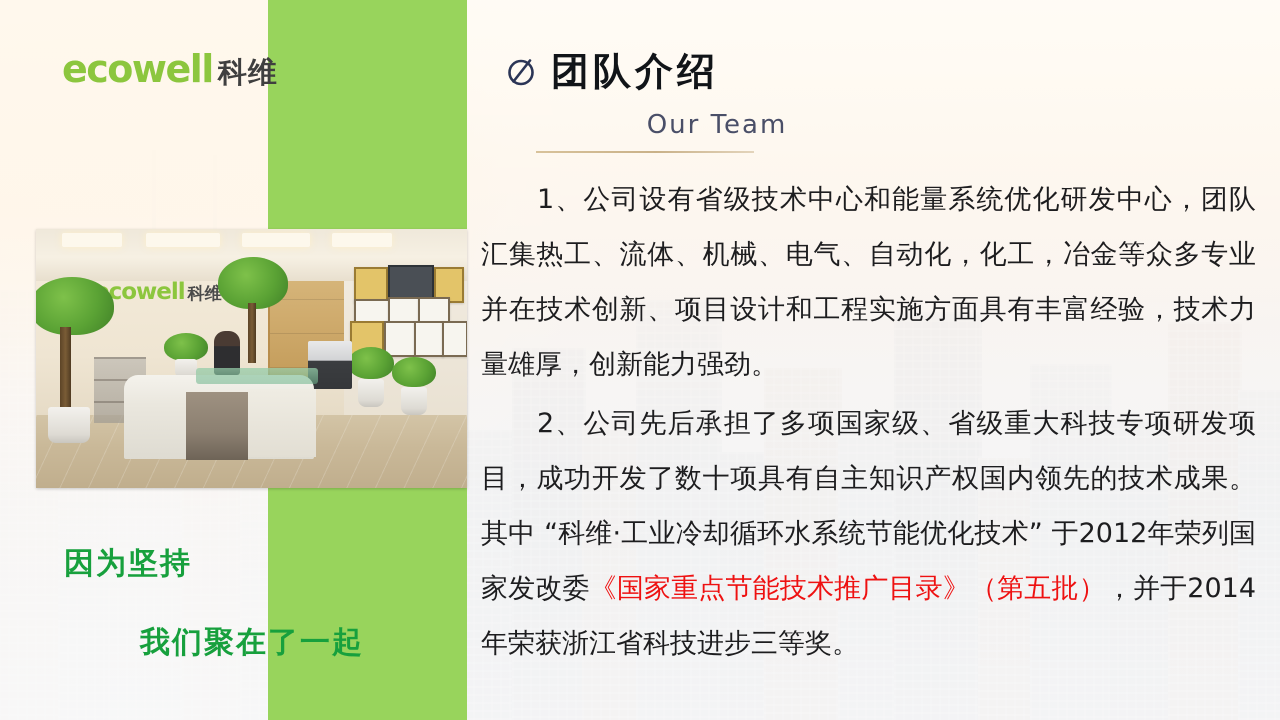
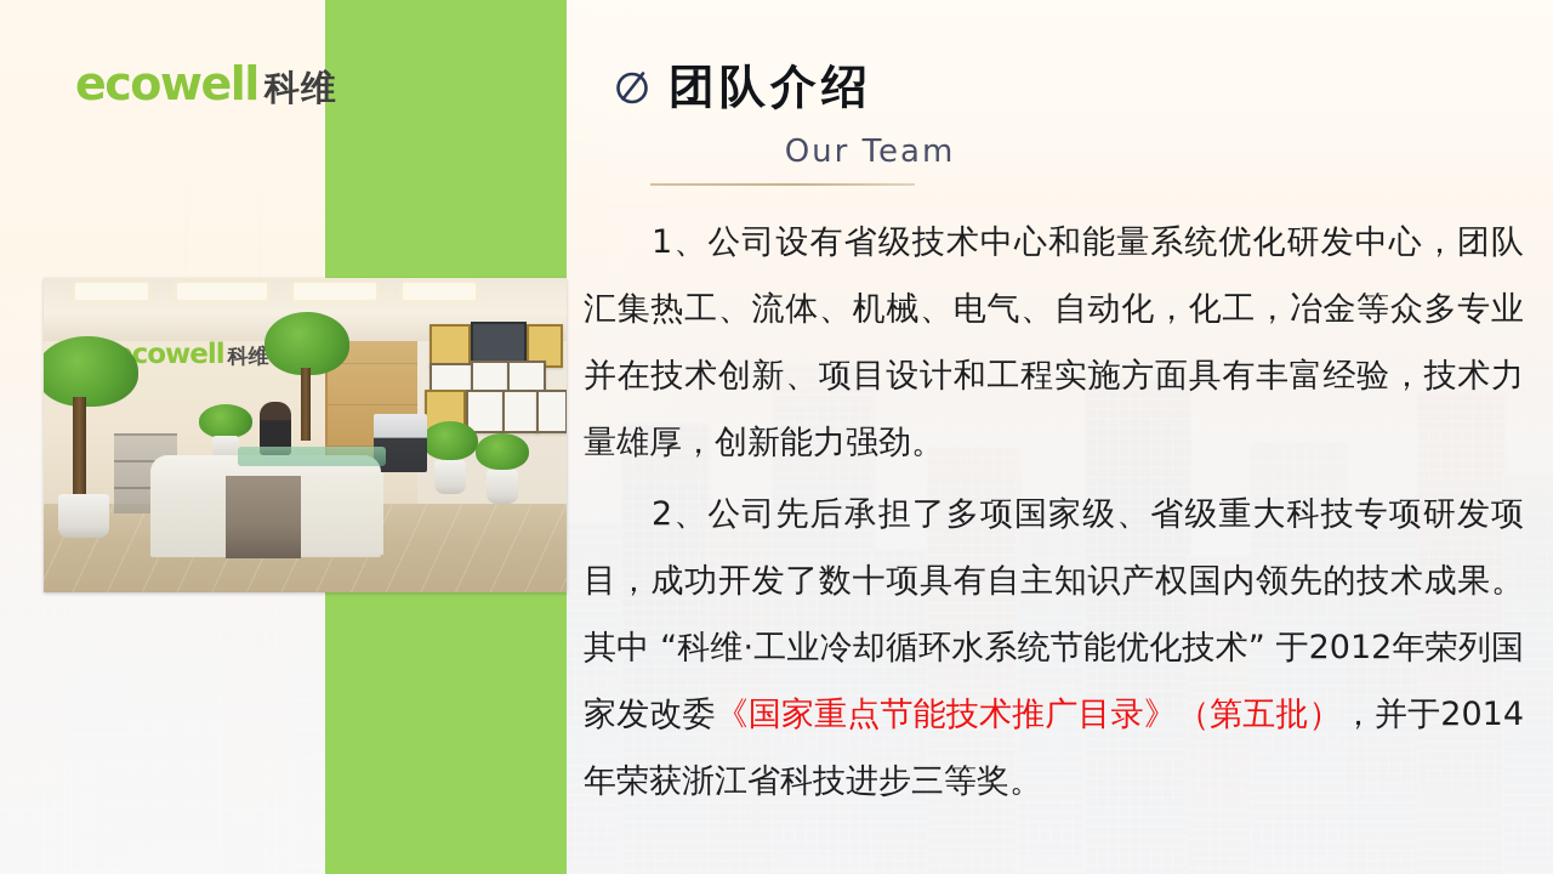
  ecowell
  科维
  cowell
  科维
- 因为坚持
- 我们聚在了一起
  团队介绍
  Our Team
  1、公司设有省级技术中心和能量系统优化研发中心，团队汇集热工、流体、机械、电气、自动化，化工，冶金等众多专业并在技术创新、项目设计和工程实施方面具有丰富经验，技术力量雄厚，创新能力强劲。
  2、公司先后承担了多项国家级、省级重大科技专项研发项目，成功开发了数十项具有自主知识产权国内领先的技术成果。其中 “科维·工业冷却循环水系统节能优化技术” 于2012年荣列国家发改委《国家重点节能技术推广目录》（第五批），并于2014年荣获浙江省科技进步三等奖。
